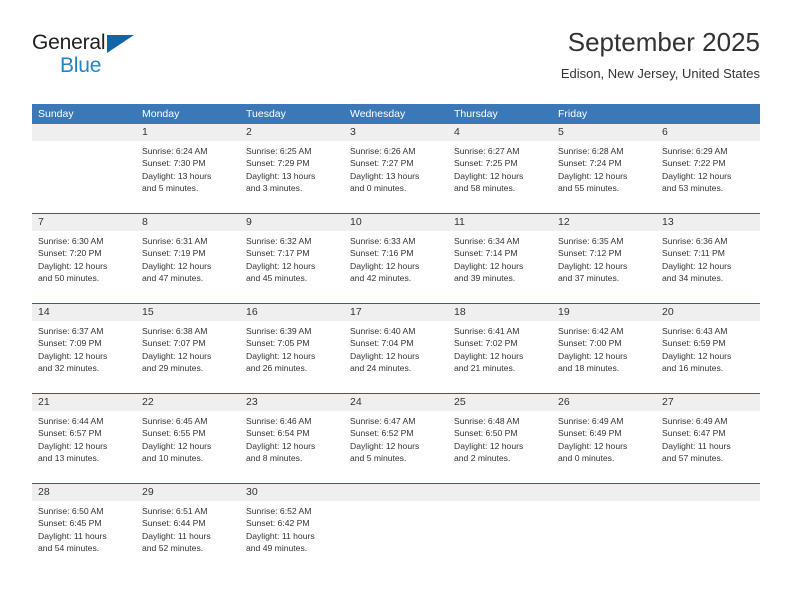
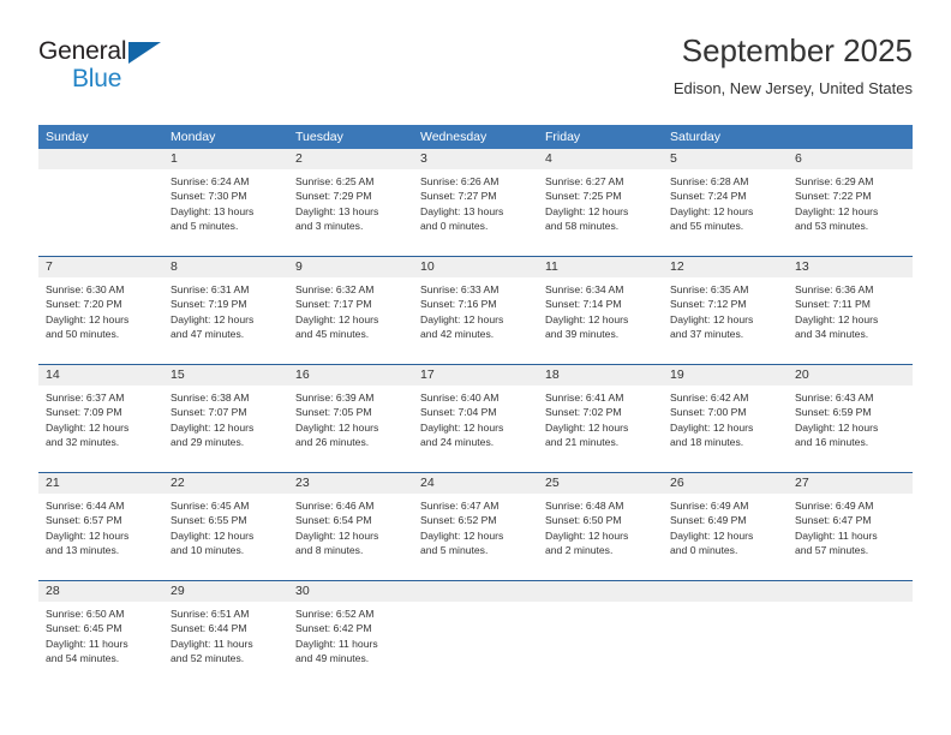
  General
  Blue
  September 2025
  Edison, New Jersey, United States
  Sunday
  Monday
  Tuesday
  Wednesday
- Thursday
  Friday
+ Saturday
  1
  2
  3
  4
  5
  6
  Sunrise: 6:24 AM
  Sunset: 7:30 PM
  Daylight: 13 hours
  and 5 minutes.
  Sunrise: 6:25 AM
  Sunset: 7:29 PM
  Daylight: 13 hours
  and 3 minutes.
  Sunrise: 6:26 AM
  Sunset: 7:27 PM
  Daylight: 13 hours
  and 0 minutes.
  Sunrise: 6:27 AM
  Sunset: 7:25 PM
  Daylight: 12 hours
  and 58 minutes.
  Sunrise: 6:28 AM
  Sunset: 7:24 PM
  Daylight: 12 hours
  and 55 minutes.
  Sunrise: 6:29 AM
  Sunset: 7:22 PM
  Daylight: 12 hours
  and 53 minutes.
  7
  8
  9
  10
  11
  12
  13
  Sunrise: 6:30 AM
  Sunset: 7:20 PM
  Daylight: 12 hours
  and 50 minutes.
  Sunrise: 6:31 AM
  Sunset: 7:19 PM
  Daylight: 12 hours
  and 47 minutes.
  Sunrise: 6:32 AM
  Sunset: 7:17 PM
  Daylight: 12 hours
  and 45 minutes.
  Sunrise: 6:33 AM
  Sunset: 7:16 PM
  Daylight: 12 hours
  and 42 minutes.
  Sunrise: 6:34 AM
  Sunset: 7:14 PM
  Daylight: 12 hours
  and 39 minutes.
  Sunrise: 6:35 AM
  Sunset: 7:12 PM
  Daylight: 12 hours
  and 37 minutes.
  Sunrise: 6:36 AM
  Sunset: 7:11 PM
  Daylight: 12 hours
  and 34 minutes.
  14
  15
  16
  17
  18
  19
  20
  Sunrise: 6:37 AM
  Sunset: 7:09 PM
  Daylight: 12 hours
  and 32 minutes.
  Sunrise: 6:38 AM
  Sunset: 7:07 PM
  Daylight: 12 hours
  and 29 minutes.
  Sunrise: 6:39 AM
  Sunset: 7:05 PM
  Daylight: 12 hours
  and 26 minutes.
  Sunrise: 6:40 AM
  Sunset: 7:04 PM
  Daylight: 12 hours
  and 24 minutes.
  Sunrise: 6:41 AM
  Sunset: 7:02 PM
  Daylight: 12 hours
  and 21 minutes.
  Sunrise: 6:42 AM
  Sunset: 7:00 PM
  Daylight: 12 hours
  and 18 minutes.
  Sunrise: 6:43 AM
  Sunset: 6:59 PM
  Daylight: 12 hours
  and 16 minutes.
  21
  22
  23
  24
  25
  26
  27
  Sunrise: 6:44 AM
  Sunset: 6:57 PM
  Daylight: 12 hours
  and 13 minutes.
  Sunrise: 6:45 AM
  Sunset: 6:55 PM
  Daylight: 12 hours
  and 10 minutes.
  Sunrise: 6:46 AM
  Sunset: 6:54 PM
  Daylight: 12 hours
  and 8 minutes.
  Sunrise: 6:47 AM
  Sunset: 6:52 PM
  Daylight: 12 hours
  and 5 minutes.
  Sunrise: 6:48 AM
  Sunset: 6:50 PM
  Daylight: 12 hours
  and 2 minutes.
  Sunrise: 6:49 AM
  Sunset: 6:49 PM
  Daylight: 12 hours
  and 0 minutes.
  Sunrise: 6:49 AM
  Sunset: 6:47 PM
  Daylight: 11 hours
  and 57 minutes.
  28
  29
  30
  Sunrise: 6:50 AM
  Sunset: 6:45 PM
  Daylight: 11 hours
  and 54 minutes.
  Sunrise: 6:51 AM
  Sunset: 6:44 PM
  Daylight: 11 hours
  and 52 minutes.
  Sunrise: 6:52 AM
  Sunset: 6:42 PM
  Daylight: 11 hours
  and 49 minutes.
